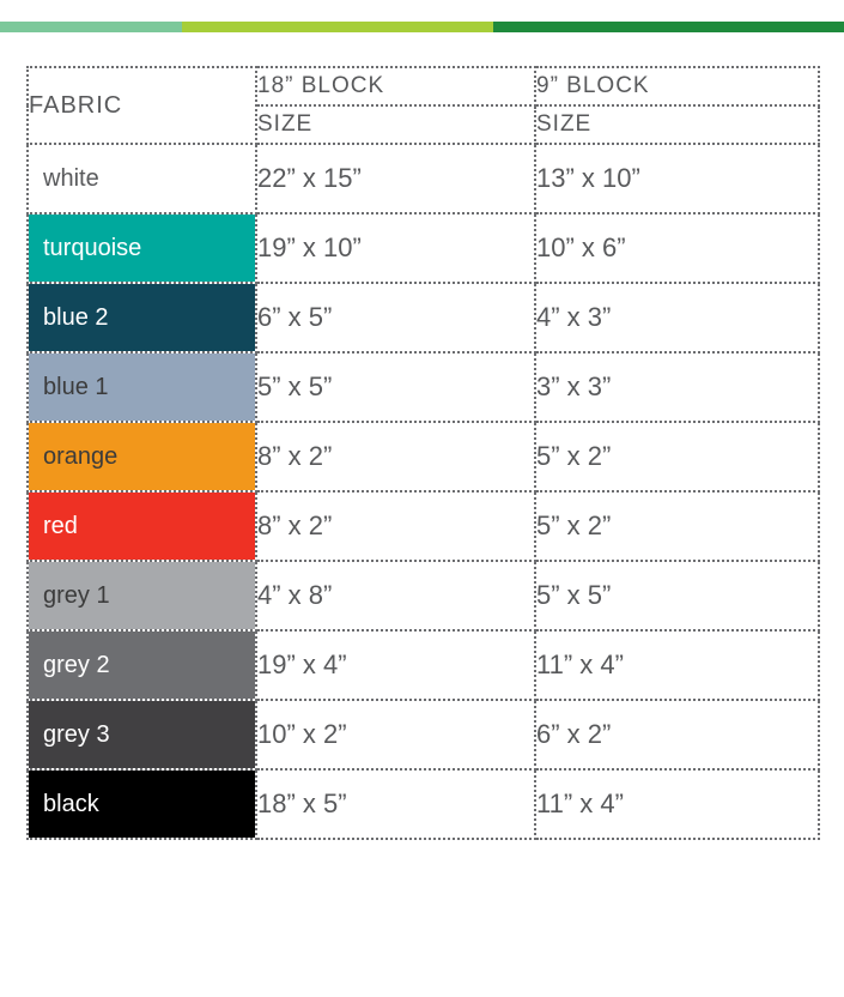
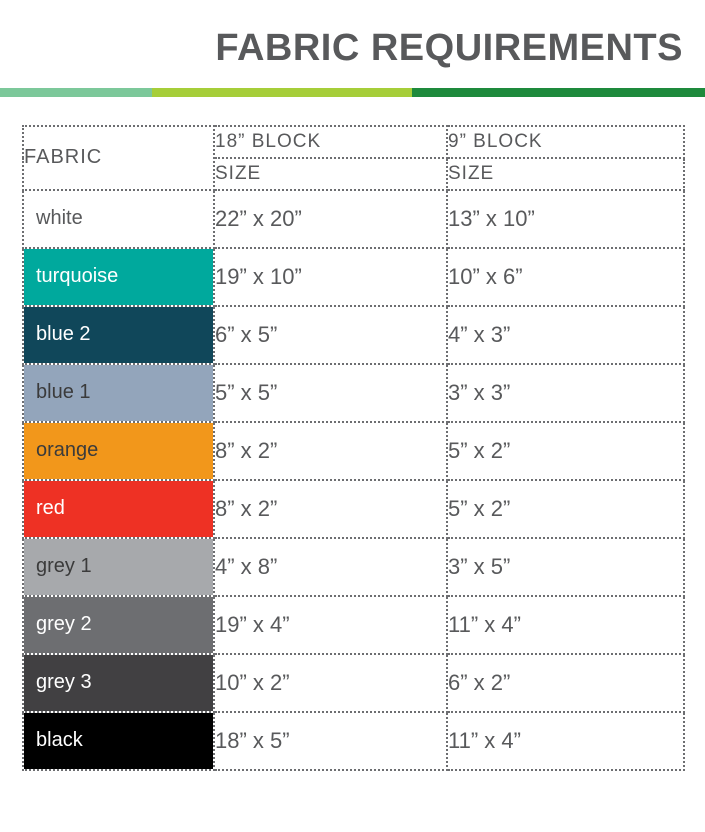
+ FABRIC REQUIREMENTS
  FABRIC	18” BLOCK	9” BLOCK
  SIZE	SIZE
- white	22” x 15”	13” x 10”
+ white	22” x 20”	13” x 10”
  turquoise	19” x 10”	10” x 6”
  blue 2	6” x 5”	4” x 3”
  blue 1	5” x 5”	3” x 3”
  orange	8” x 2”	5” x 2”
  red	8” x 2”	5” x 2”
- grey 1	4” x 8”	5” x 5”
+ grey 1	4” x 8”	3” x 5”
  grey 2	19” x 4”	11” x 4”
  grey 3	10” x 2”	6” x 2”
  black	18” x 5”	11” x 4”
